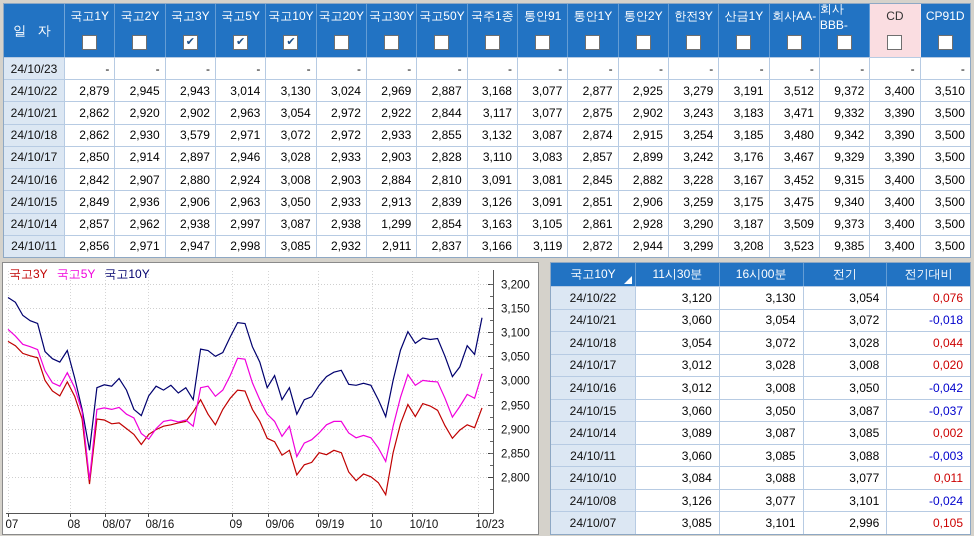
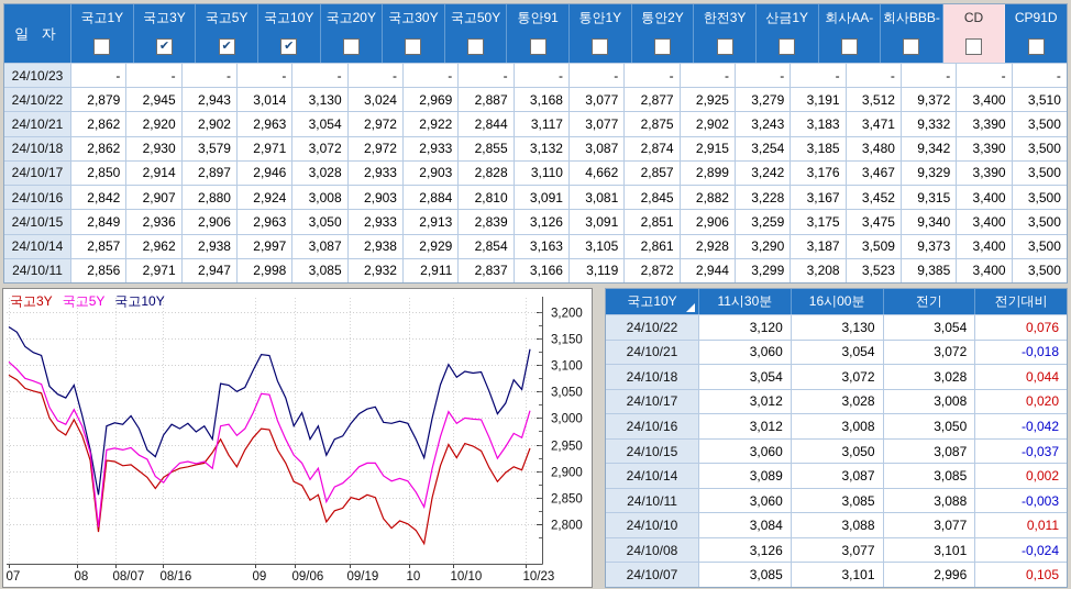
  일 자
  국고1Y
- 국고2Y
  국고3Y
  ✔
  국고5Y
  ✔
  국고10Y
  ✔
  국고20Y
  국고30Y
  국고50Y
- 국주1종
  통안91
  통안1Y
  통안2Y
  한전3Y
  산금1Y
  회사AA-
  회사BBB-
  CD
  CP91D
  24/10/23
  -
  -
  -
  -
  -
  -
  -
  -
  -
  -
  -
  -
  -
  -
  -
  -
  -
  -
  24/10/22
  2,879
  2,945
  2,943
  3,014
  3,130
  3,024
  2,969
  2,887
  3,168
  3,077
  2,877
  2,925
  3,279
  3,191
  3,512
  9,372
  3,400
  3,510
  24/10/21
  2,862
  2,920
  2,902
  2,963
  3,054
  2,972
  2,922
  2,844
  3,117
  3,077
  2,875
  2,902
  3,243
  3,183
  3,471
  9,332
  3,390
  3,500
  24/10/18
  2,862
  2,930
  3,579
  2,971
  3,072
  2,972
  2,933
  2,855
  3,132
  3,087
  2,874
  2,915
  3,254
  3,185
  3,480
  9,342
  3,390
  3,500
  24/10/17
  2,850
  2,914
  2,897
  2,946
  3,028
  2,933
  2,903
  2,828
  3,110
- 3,083
+ 4,662
  2,857
  2,899
  3,242
  3,176
  3,467
  9,329
  3,390
  3,500
  24/10/16
  2,842
  2,907
  2,880
  2,924
  3,008
  2,903
  2,884
  2,810
  3,091
  3,081
  2,845
  2,882
  3,228
  3,167
  3,452
  9,315
  3,400
  3,500
  24/10/15
  2,849
  2,936
  2,906
  2,963
  3,050
  2,933
  2,913
  2,839
  3,126
  3,091
  2,851
  2,906
  3,259
  3,175
  3,475
  9,340
  3,400
  3,500
  24/10/14
  2,857
  2,962
  2,938
  2,997
  3,087
  2,938
- 1,299
+ 2,929
  2,854
  3,163
  3,105
  2,861
  2,928
  3,290
  3,187
  3,509
  9,373
  3,400
  3,500
  24/10/11
  2,856
  2,971
  2,947
  2,998
  3,085
  2,932
  2,911
  2,837
  3,166
  3,119
  2,872
  2,944
  3,299
  3,208
  3,523
  9,385
  3,400
  3,500
  국고3Y 국고5Y 국고10Y
  3,200
  3,150
  3,100
  3,050
  3,000
  2,950
  2,900
  2,850
  2,800
  07
  08
  08/07
  08/16
  09
  09/06
  09/19
  10
  10/10
  10/23
  국고10Y
  11시30분
  16시00분
  전기
  전기대비
  24/10/22
  3,120
  3,130
  3,054
  0,076
  24/10/21
  3,060
  3,054
  3,072
  -0,018
  24/10/18
  3,054
  3,072
  3,028
  0,044
  24/10/17
  3,012
  3,028
  3,008
  0,020
  24/10/16
  3,012
  3,008
  3,050
  -0,042
  24/10/15
  3,060
  3,050
  3,087
  -0,037
  24/10/14
  3,089
  3,087
  3,085
  0,002
  24/10/11
  3,060
  3,085
  3,088
  -0,003
  24/10/10
  3,084
  3,088
  3,077
  0,011
  24/10/08
  3,126
  3,077
  3,101
  -0,024
  24/10/07
  3,085
  3,101
  2,996
  0,105
